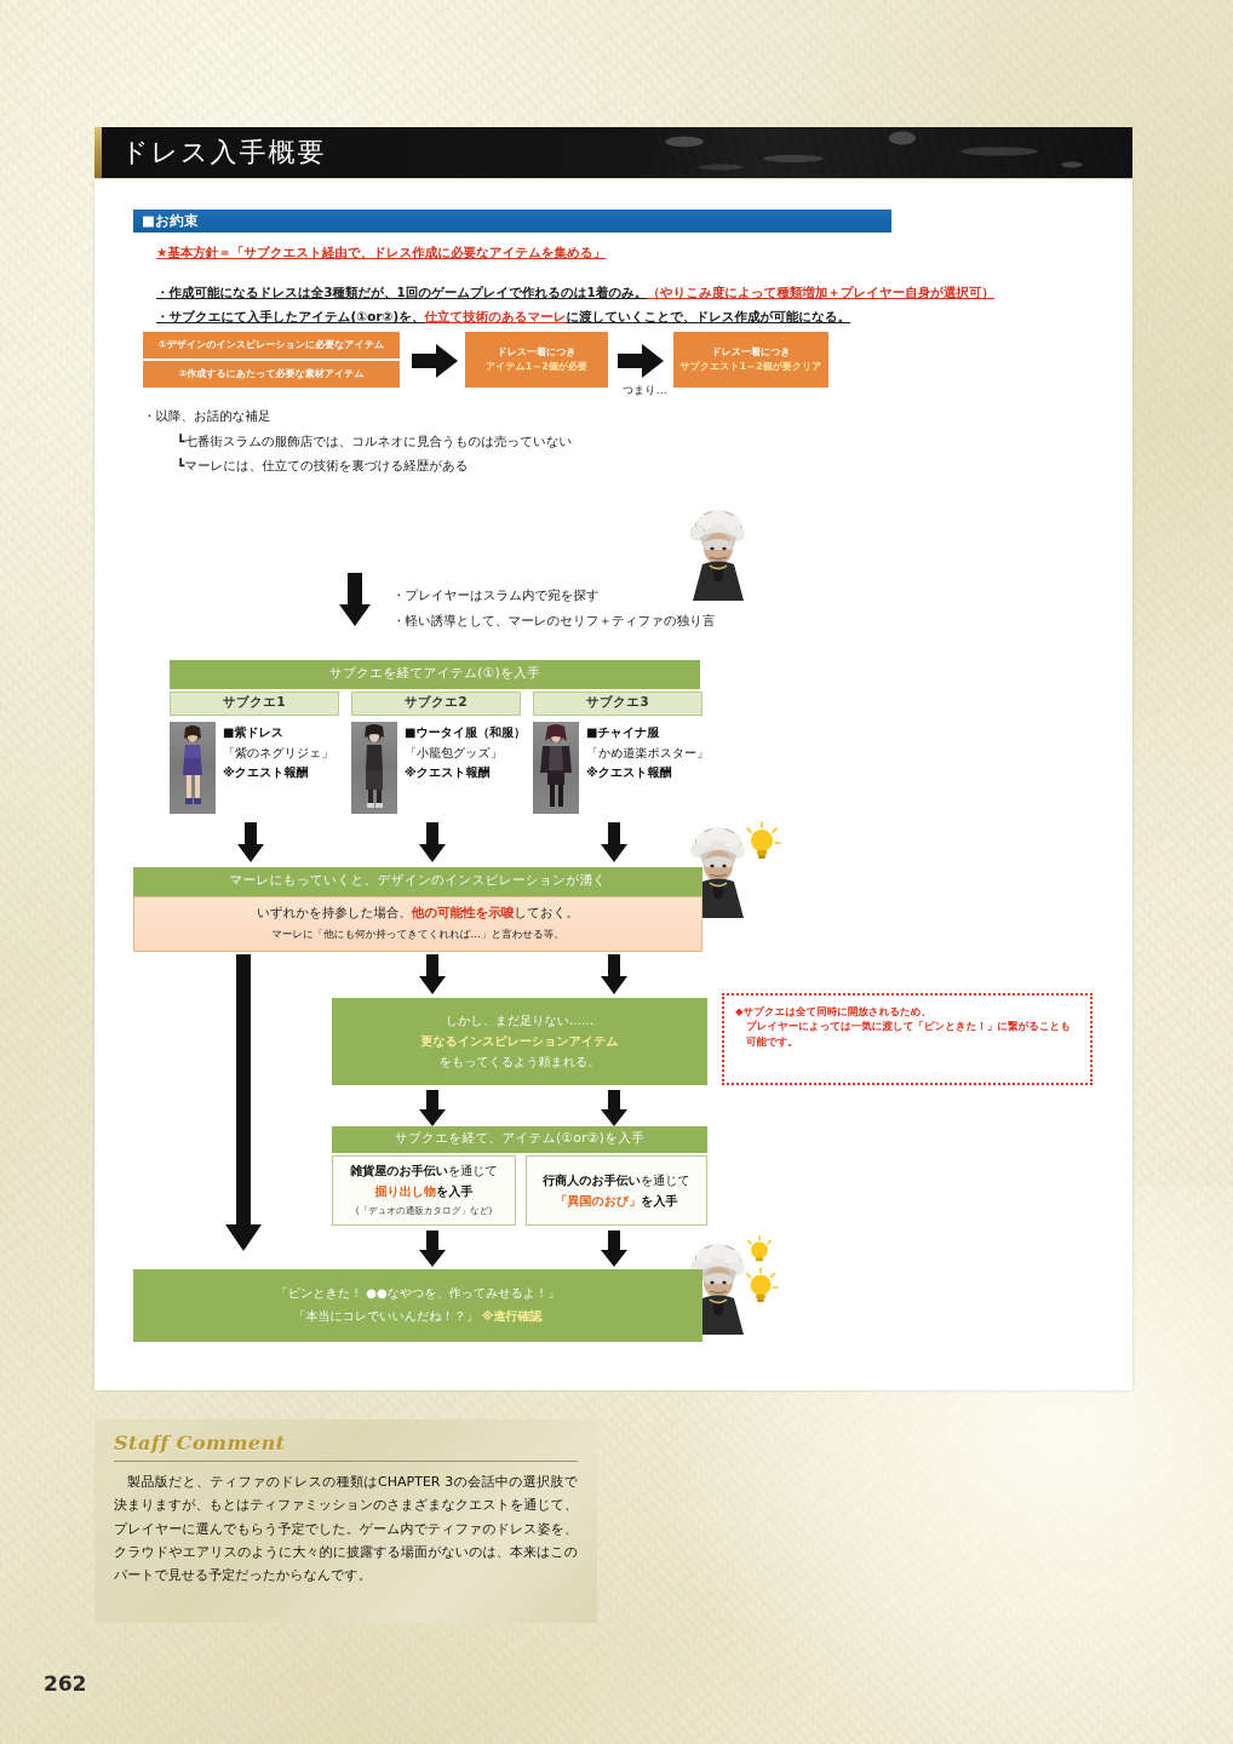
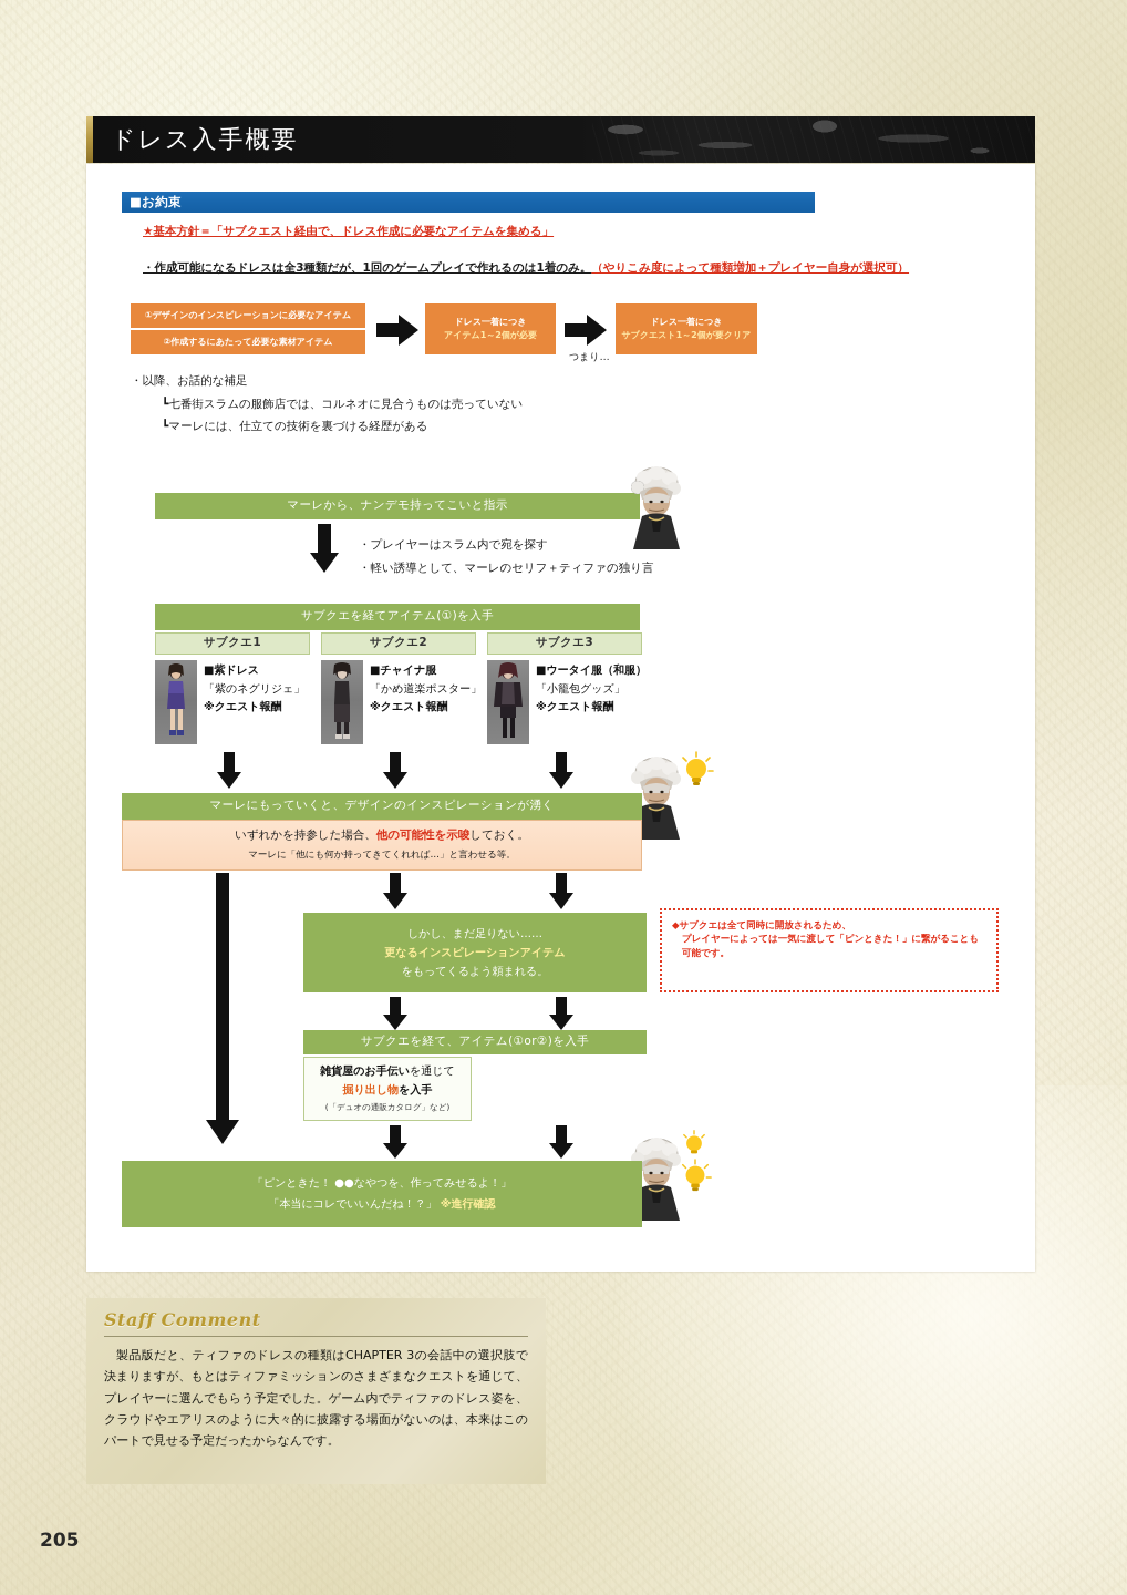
  ドレス入手概要
  ■お約束
  ★基本方針＝「サブクエスト経由で、ドレス作成に必要なアイテムを集める」
  ・作成可能になるドレスは全3種類だが、1回のゲームプレイで作れるのは1着のみ。（やりこみ度によって種類増加＋プレイヤー自身が選択可）
- ・サブクエにて入手したアイテム(①or②)を、仕立て技術のあるマーレに渡していくことで、ドレス作成が可能になる。
  ①デザインのインスピレーションに必要なアイテム
  ②作成するにあたって必要な素材アイテム
  ドレス一着につき
  アイテム1～2個が必要
  つまり…
  ドレス一着につき
  サブクエスト1～2個が要クリア
  ・以降、お話的な補足
  ┗七番街スラムの服飾店では、コルネオに見合うものは売っていない
  ┗マーレには、仕立ての技術を裏づける経歴がある
+ マーレから、ナンデモ持ってこいと指示
  ・プレイヤーはスラム内で宛を探す
  ・軽い誘導として、マーレのセリフ＋ティファの独り言
  サブクエを経てアイテム(①)を入手
  サブクエ1
  サブクエ2
  サブクエ3
  ■紫ドレス
  「紫のネグリジェ」
  ※クエスト報酬
- ■ウータイ服（和服）
+ ■チャイナ服
- 「小籠包グッズ」
+ 「かめ道楽ポスター」
  ※クエスト報酬
- ■チャイナ服
+ ■ウータイ服（和服）
- 「かめ道楽ポスター」
+ 「小籠包グッズ」
  ※クエスト報酬
  マーレにもっていくと、デザインのインスピレーションが湧く
  いずれかを持参した場合、他の可能性を示唆しておく。
  マーレに「他にも何か持ってきてくれれば…」と言わせる等。
  しかし、まだ足りない……
  更なるインスピレーションアイテム
  をもってくるよう頼まれる。
  ◆サブクエは全て同時に開放されるため、
  プレイヤーによっては一気に渡して「ピンときた！」に繋がることも可能です。
  サブクエを経て、アイテム(①or②)を入手
  雑貨屋のお手伝いを通じて
  掘り出し物を入手
  (「デュオの通販カタログ」など)
- 行商人のお手伝いを通じて
- 「異国のおび」を入手
  「ピンときた！ ●●なやつを、作ってみせるよ！」
  「本当にコレでいいんだね！？」 ※進行確認
  Staff Comment
  製品版だと、ティファのドレスの種類はCHAPTER 3の会話中の選択肢で決まりますが、もとはティファミッションのさまざまなクエストを通じて、プレイヤーに選んでもらう予定でした。ゲーム内でティファのドレス姿を、クラウドやエアリスのように大々的に披露する場面がないのは、本来はこのパートで見せる予定だったからなんです。
- 262
+ 205
